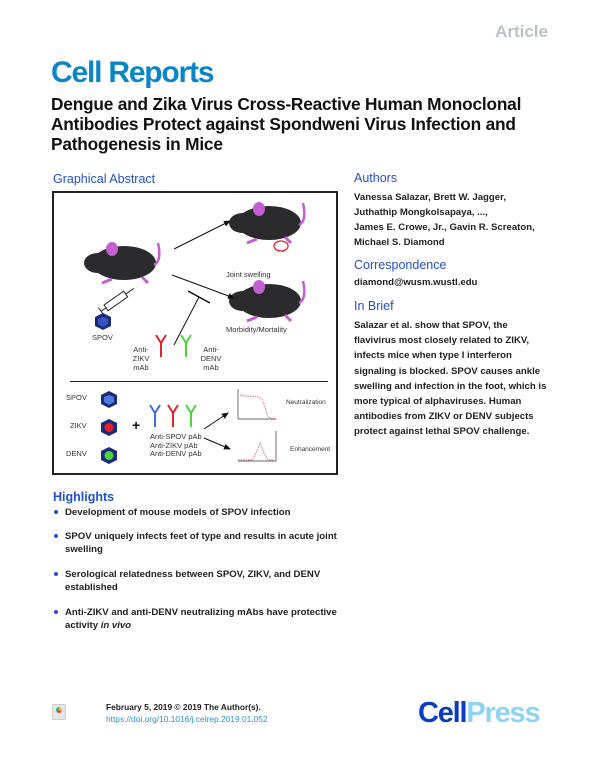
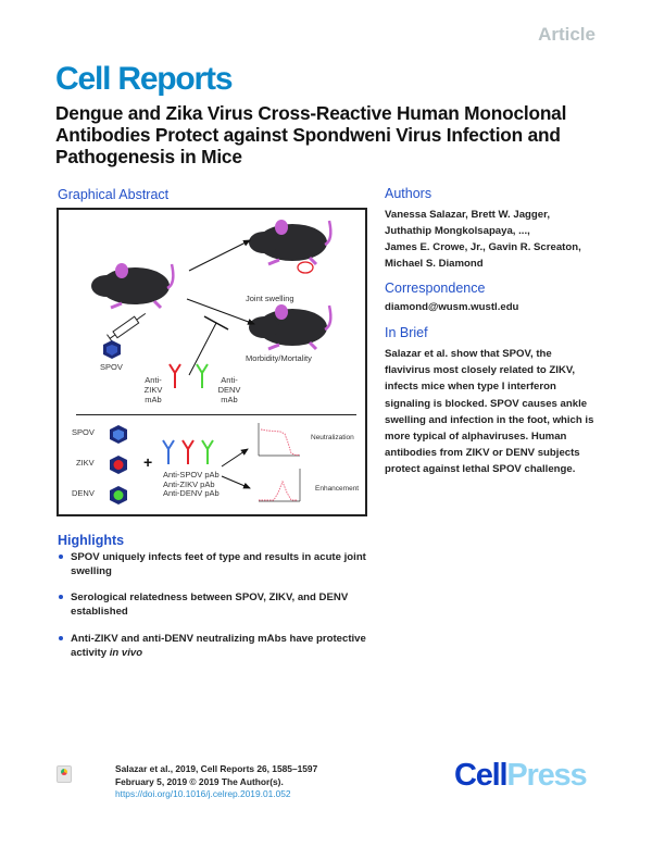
  Article
  Cell Reports
  Dengue and Zika Virus Cross-Reactive Human Monoclonal Antibodies Protect against Spondweni Virus Infection and Pathogenesis in Mice
  Graphical Abstract
  Joint swelling
  Morbidity/Mortality
  SPOV
  Anti-ZIKV
  mAb
  Anti-DENV
  mAb
  SPOV
  ZIKV
  DENV
  +
  Anti-SPOV pAb
  Anti-ZIKV pAb
  Anti-DENV pAb
  Authors
  Vanessa Salazar, Brett W. Jagger,
  Juthathip Mongkolsapaya, ...,
  James E. Crowe, Jr., Gavin R. Screaton,
  Michael S. Diamond
  Correspondence
  diamond@wusm.wustl.edu
  In Brief
  Salazar et al. show that SPOV, the
  flavivirus most closely related to ZIKV,
  infects mice when type I interferon
  signaling is blocked. SPOV causes ankle
  swelling and infection in the foot, which is
  more typical of alphaviruses. Human
  antibodies from ZIKV or DENV subjects
  protect against lethal SPOV challenge.
  Highlights
- Development of mouse models of SPOV infection
  SPOV uniquely infects feet of type and results in acute joint swelling
  Serological relatedness between SPOV, ZIKV, and DENV established
  Anti-ZIKV and anti-DENV neutralizing mAbs have protective activity in vivo
+ Salazar et al., 2019, Cell Reports 26, 1585–1597
  February 5, 2019 © 2019 The Author(s).
  https://doi.org/10.1016/j.celrep.2019.01.052
  CellPress
